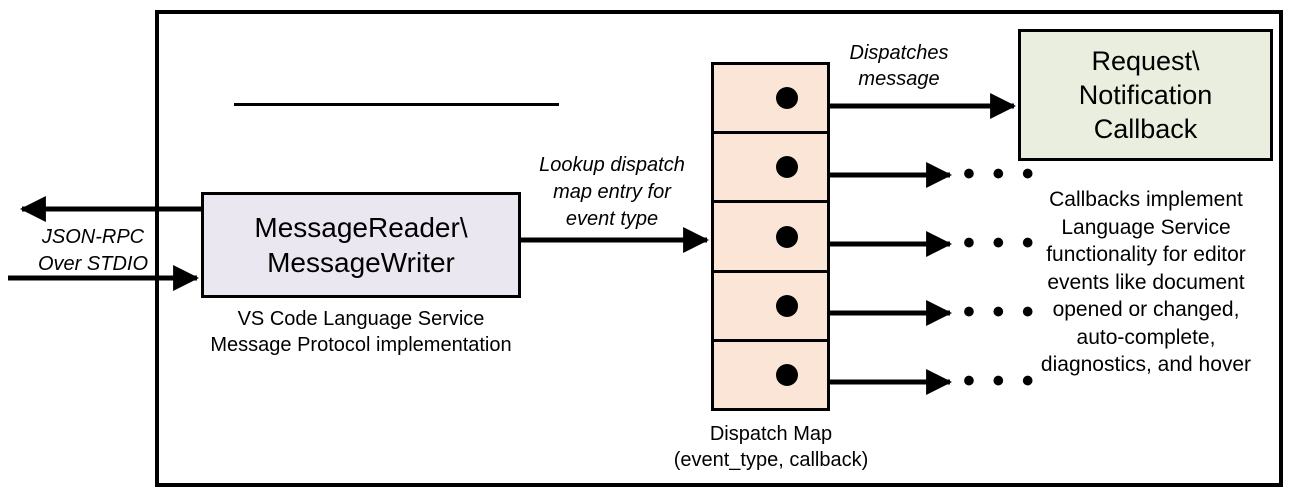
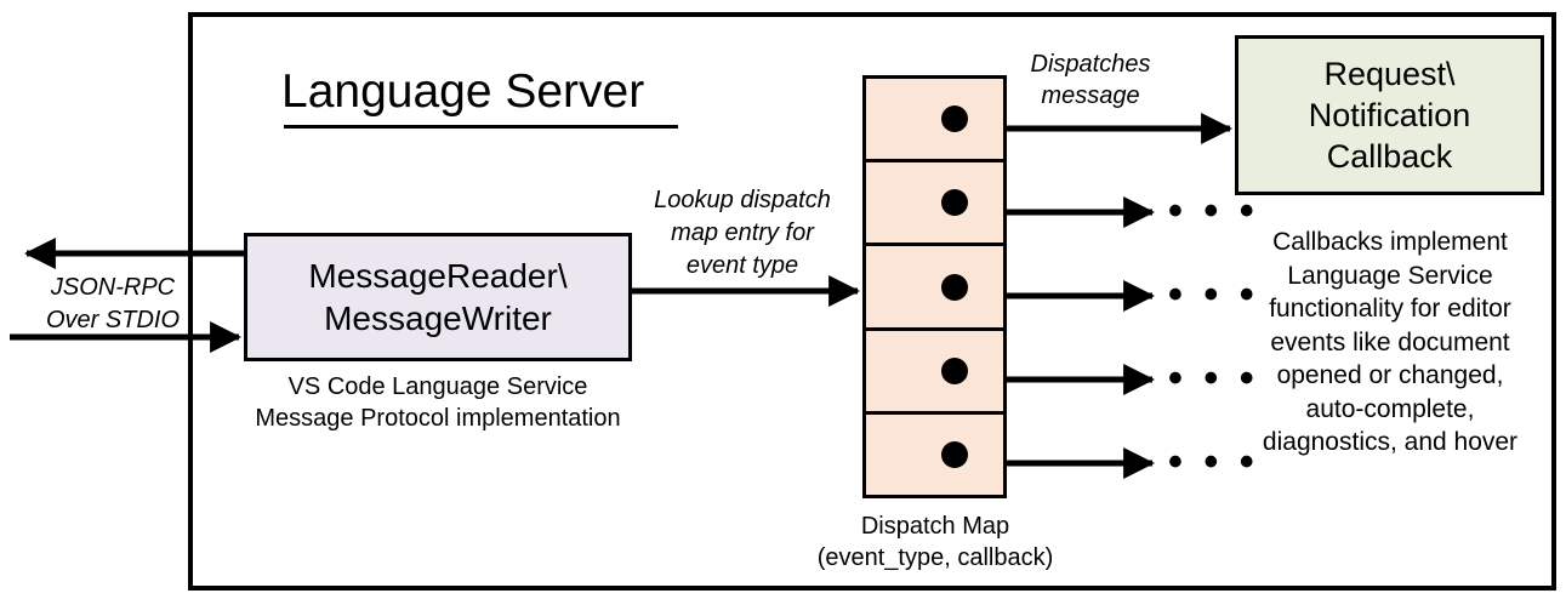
+ Language Server
  JSON-RPC
  Over STDIO
  MessageReader\
  MessageWriter
  VS Code Language Service
  Message Protocol implementation
  Lookup dispatch
  map entry for
  event type
  Dispatch Map
  (event_type, callback)
  Dispatches
  message
  • • •
  • • •
  • • •
  • • •
  Request\
  Notification
  Callback
  Callbacks implement
  Language Service
  functionality for editor
  events like document
  opened or changed,
  auto-complete,
  diagnostics, and hover
